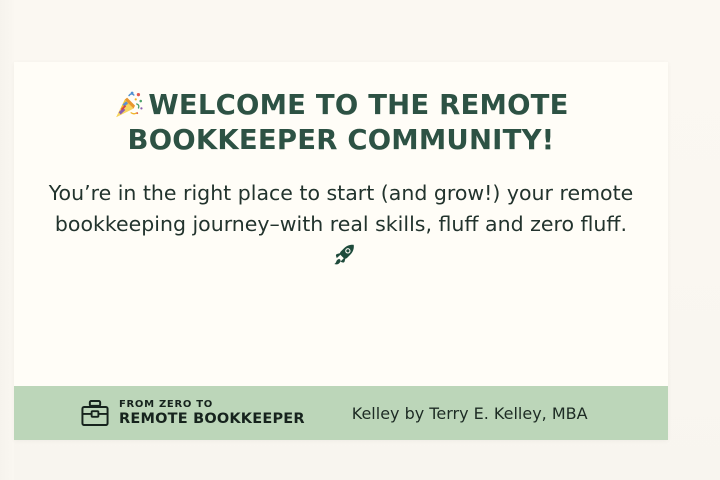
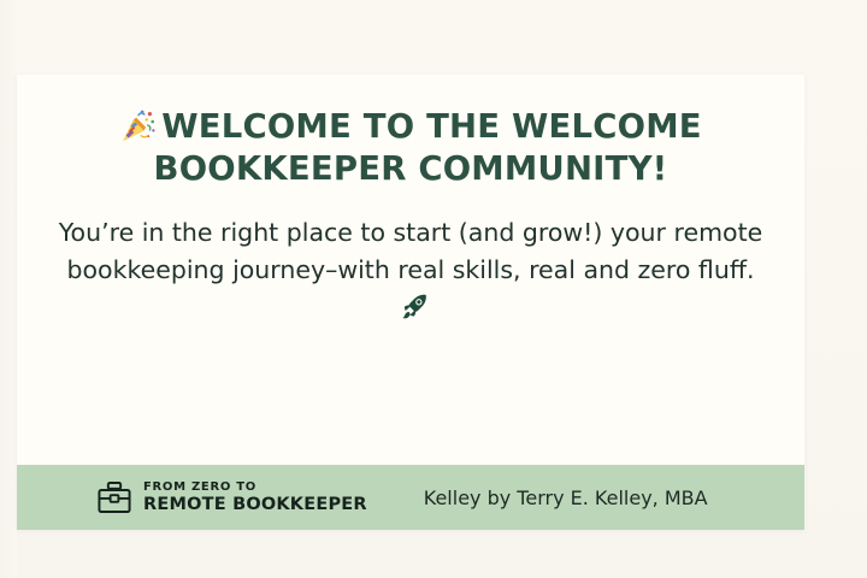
- WELCOME TO THE REMOTE BOOKKEEPER COMMUNITY!
+ WELCOME TO THE WELCOME BOOKKEEPER COMMUNITY!
- You’re in the right place to start (and grow!) your remote bookkeeping journey–with real skills, fluff and zero fluff.
+ You’re in the right place to start (and grow!) your remote bookkeeping journey–with real skills, real and zero fluff.
  FROM ZERO TO
  REMOTE BOOKKEEPER
  Kelley by Terry E. Kelley, MBA
